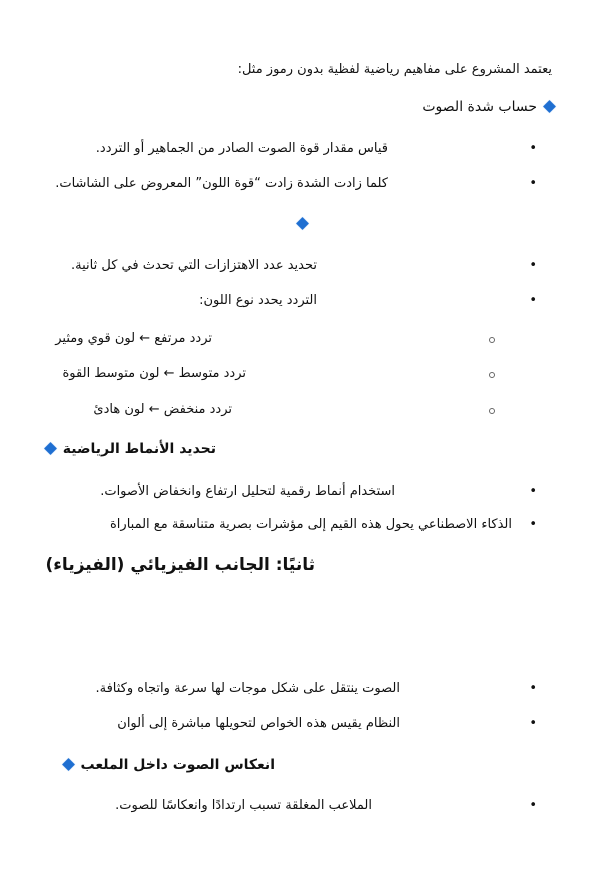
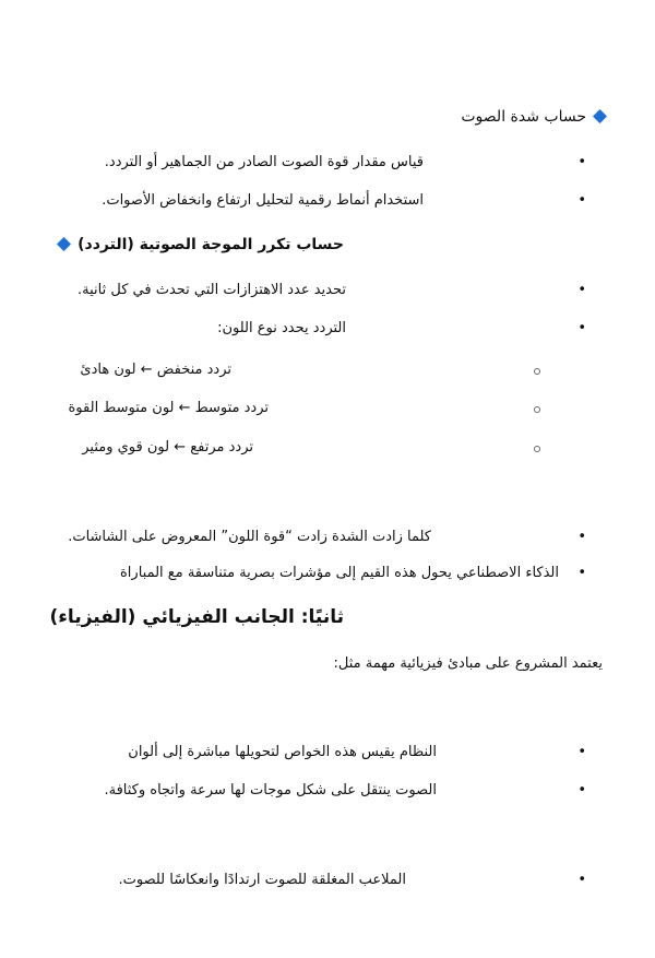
- يعتمد المشروع على مفاهيم رياضية لفظية بدون رموز مثل:
  حساب شدة الصوت
  •
  قياس مقدار قوة الصوت الصادر من الجماهير أو التردد.
  •
- كلما زادت الشدة زادت “قوة اللون” المعروض على الشاشات.
+ استخدام أنماط رقمية لتحليل ارتفاع وانخفاض الأصوات.
+ حساب تكرر الموجة الصوتية (التردد)
  •
  تحديد عدد الاهتزازات التي تحدث في كل ثانية.
  •
  التردد يحدد نوع اللون:
- تردد مرتفع ← لون قوي ومثير
+ تردد منخفض ← لون هادئ
  تردد متوسط ← لون متوسط القوة
- تردد منخفض ← لون هادئ
+ تردد مرتفع ← لون قوي ومثير
- تحديد الأنماط الرياضية
  •
- استخدام أنماط رقمية لتحليل ارتفاع وانخفاض الأصوات.
+ كلما زادت الشدة زادت “قوة اللون” المعروض على الشاشات.
  •
  الذكاء الاصطناعي يحول هذه القيم إلى مؤشرات بصرية متناسقة مع المباراة
  ثانيًا: الجانب الفيزيائي (الفيزياء)
+ يعتمد المشروع على مبادئ فيزيائية مهمة مثل:
  •
- الصوت ينتقل على شكل موجات لها سرعة واتجاه وكثافة.
+ النظام يقيس هذه الخواص لتحويلها مباشرة إلى ألوان
  •
- النظام يقيس هذه الخواص لتحويلها مباشرة إلى ألوان
+ الصوت ينتقل على شكل موجات لها سرعة واتجاه وكثافة.
- انعكاس الصوت داخل الملعب
  •
- الملاعب المغلقة تسبب ارتدادًا وانعكاسًا للصوت.
+ الملاعب المغلقة للصوت ارتدادًا وانعكاسًا للصوت.
